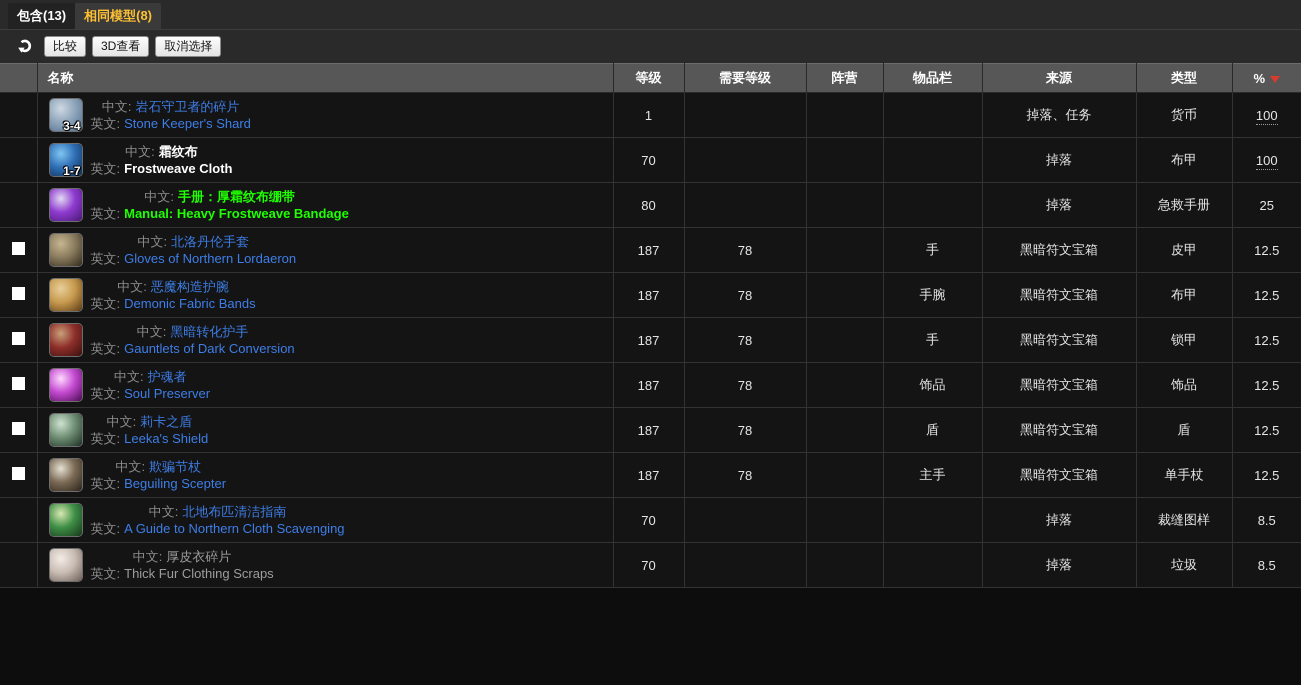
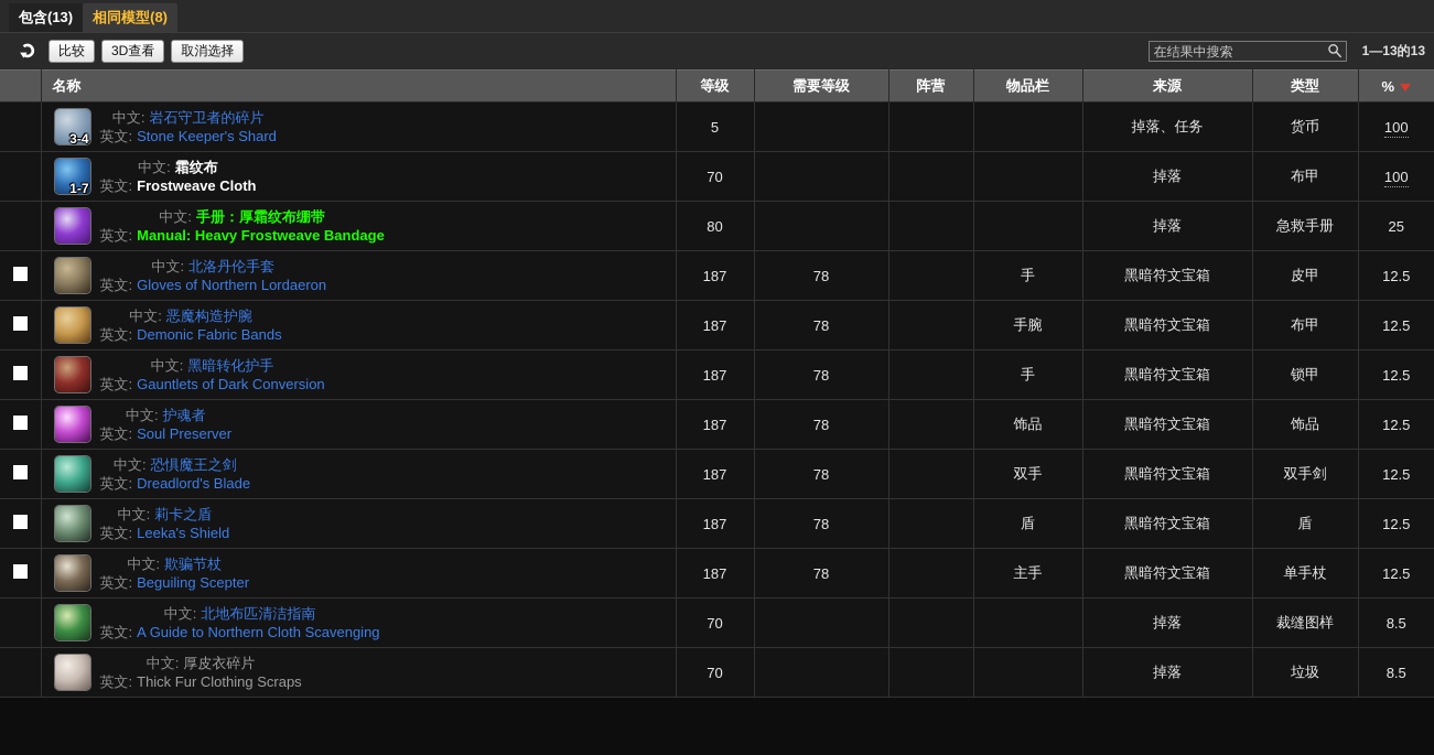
  包含(13)
  相同模型(8)
  比较
  3D查看
  取消选择
+ 在结果中搜索
+ 1—13的13
  	名称	等级	需要等级	阵营	物品栏	来源	类型	%
- 	3-4中文: 岩石守卫者的碎片英文: Stone Keeper's Shard	1				掉落、任务	货币	100
+ 	3-4中文: 岩石守卫者的碎片英文: Stone Keeper's Shard	5				掉落、任务	货币	100
  	1-7中文: 霜纹布英文: Frostweave Cloth	70				掉落	布甲	100
  	中文: 手册：厚霜纹布绷带英文: Manual: Heavy Frostweave Bandage	80				掉落	急救手册	25
  	中文: 北洛丹伦手套英文: Gloves of Northern Lordaeron	187	78		手	黑暗符文宝箱	皮甲	12.5
  	中文: 恶魔构造护腕英文: Demonic Fabric Bands	187	78		手腕	黑暗符文宝箱	布甲	12.5
  	中文: 黑暗转化护手英文: Gauntlets of Dark Conversion	187	78		手	黑暗符文宝箱	锁甲	12.5
  	中文: 护魂者英文: Soul Preserver	187	78		饰品	黑暗符文宝箱	饰品	12.5
+ 	中文: 恐惧魔王之剑英文: Dreadlord's Blade	187	78		双手	黑暗符文宝箱	双手剑	12.5
  	中文: 莉卡之盾英文: Leeka's Shield	187	78		盾	黑暗符文宝箱	盾	12.5
  	中文: 欺骗节杖英文: Beguiling Scepter	187	78		主手	黑暗符文宝箱	单手杖	12.5
  	中文: 北地布匹清洁指南英文: A Guide to Northern Cloth Scavenging	70				掉落	裁缝图样	8.5
  	中文: 厚皮衣碎片英文: Thick Fur Clothing Scraps	70				掉落	垃圾	8.5
